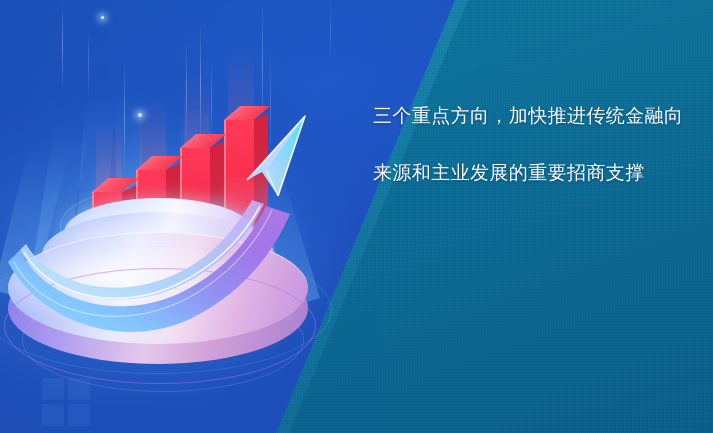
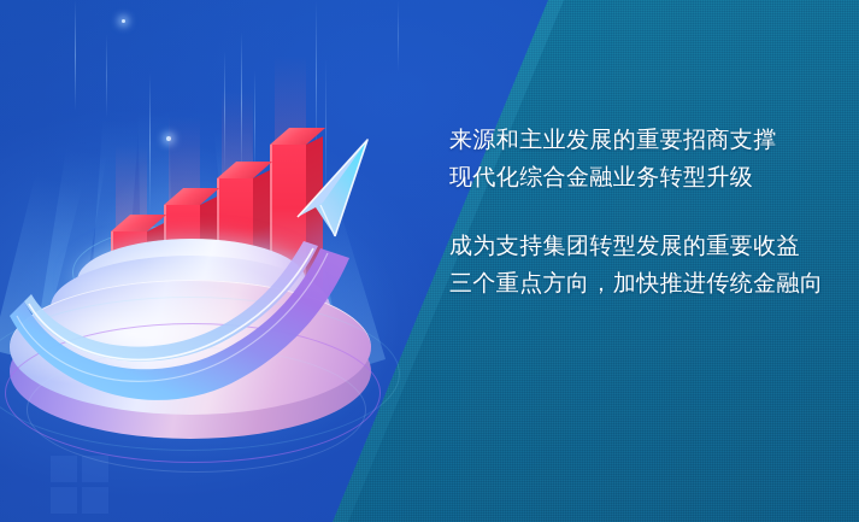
- 三个重点方向，加快推进传统金融向
+ 来源和主业发展的重要招商支撑
+ 现代化综合金融业务转型升级
+ 成为支持集团转型发展的重要收益
- 来源和主业发展的重要招商支撑
+ 三个重点方向，加快推进传统金融向
